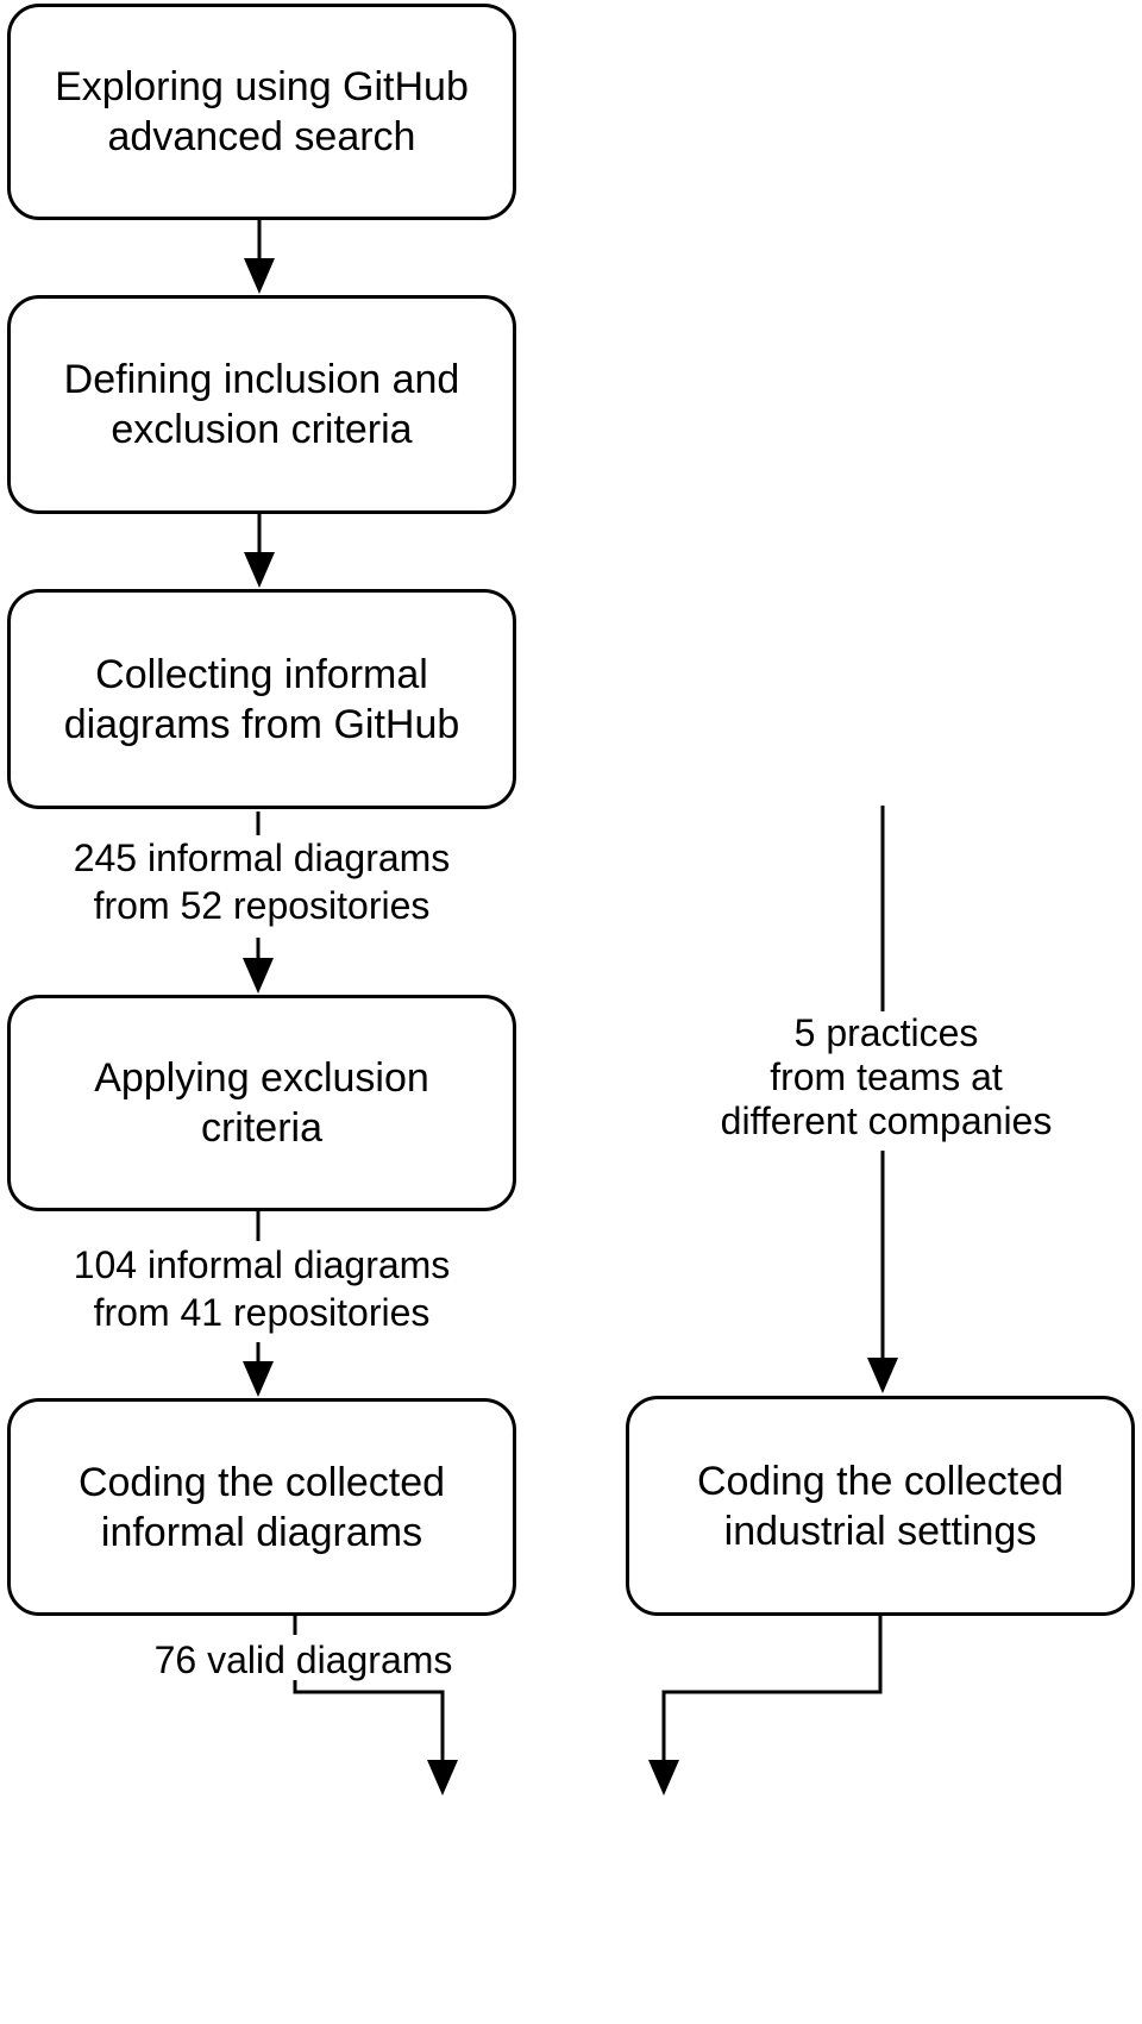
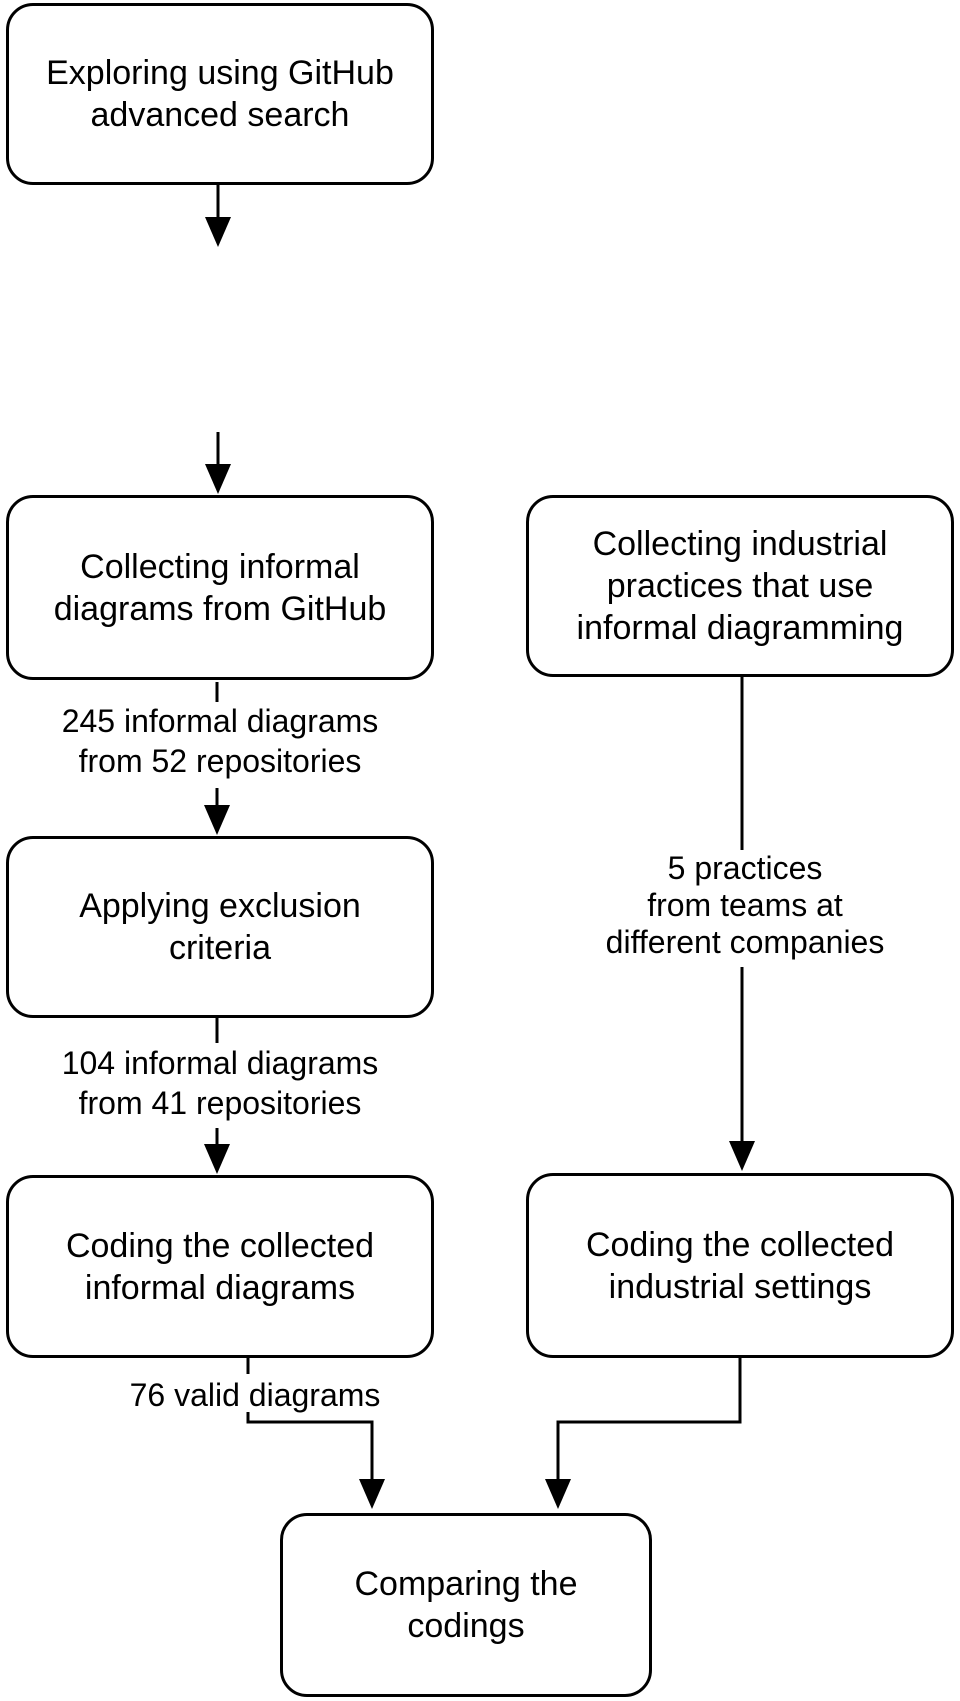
  Exploring using GitHub
  advanced search
- Defining inclusion and
- exclusion criteria
  Collecting informal
  diagrams from GitHub
+ Collecting industrial
+ practices that use
+ informal diagramming
  Applying exclusion
  criteria
  Coding the collected
  informal diagrams
  Coding the collected
  industrial settings
+ Comparing the
+ codings
  245 informal diagrams
  from 52 repositories
  104 informal diagrams
  from 41 repositories
  76 valid diagrams
  5 practices
  from teams at
  different companies
